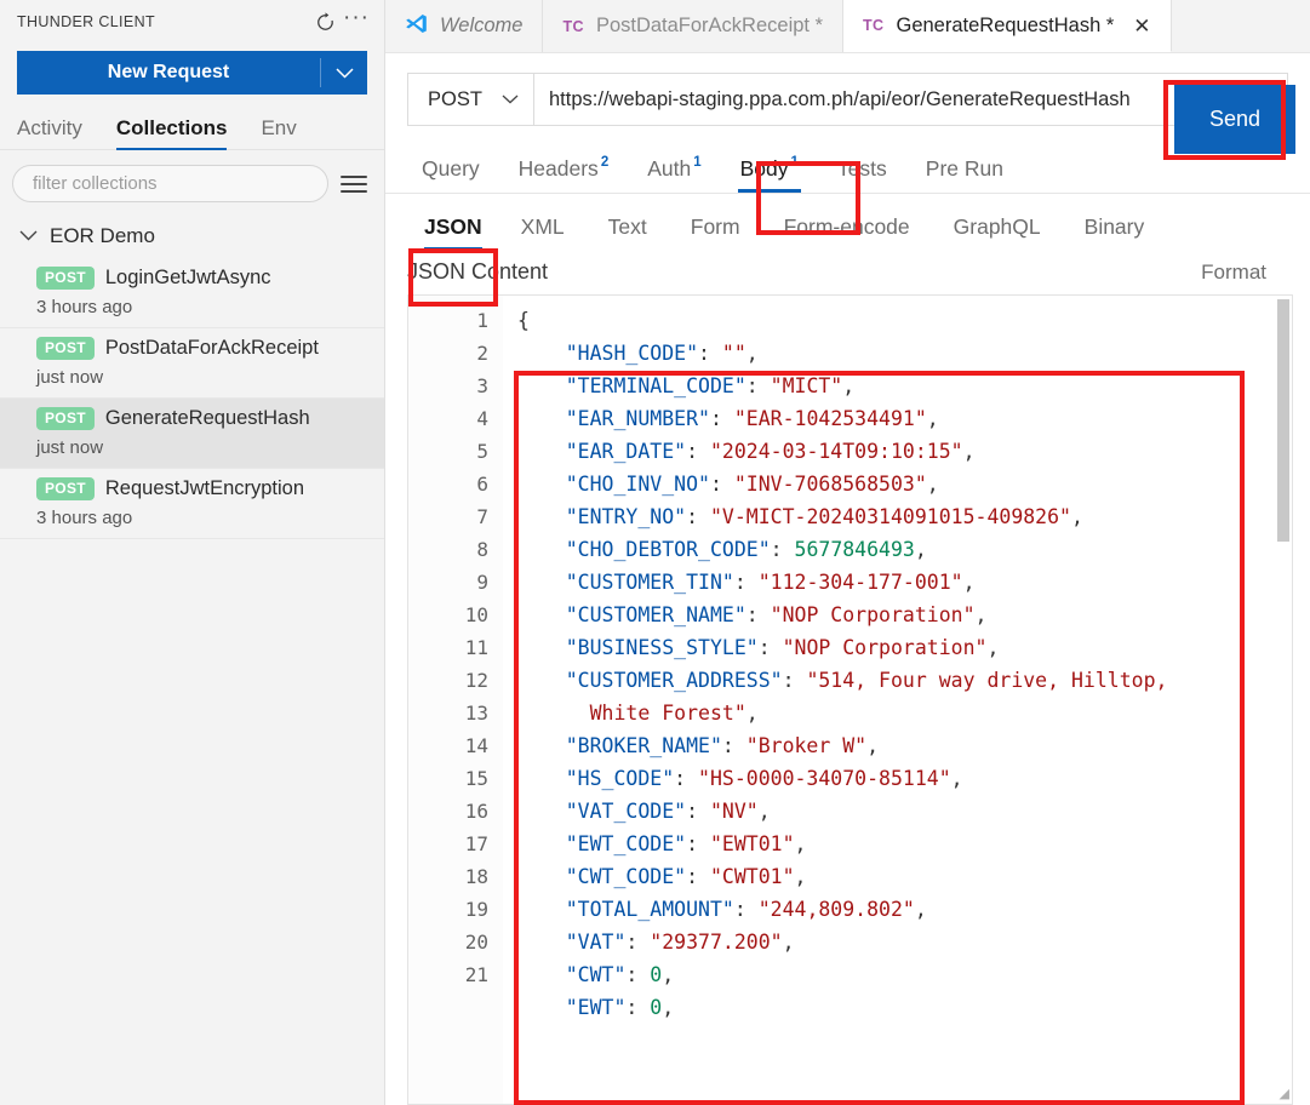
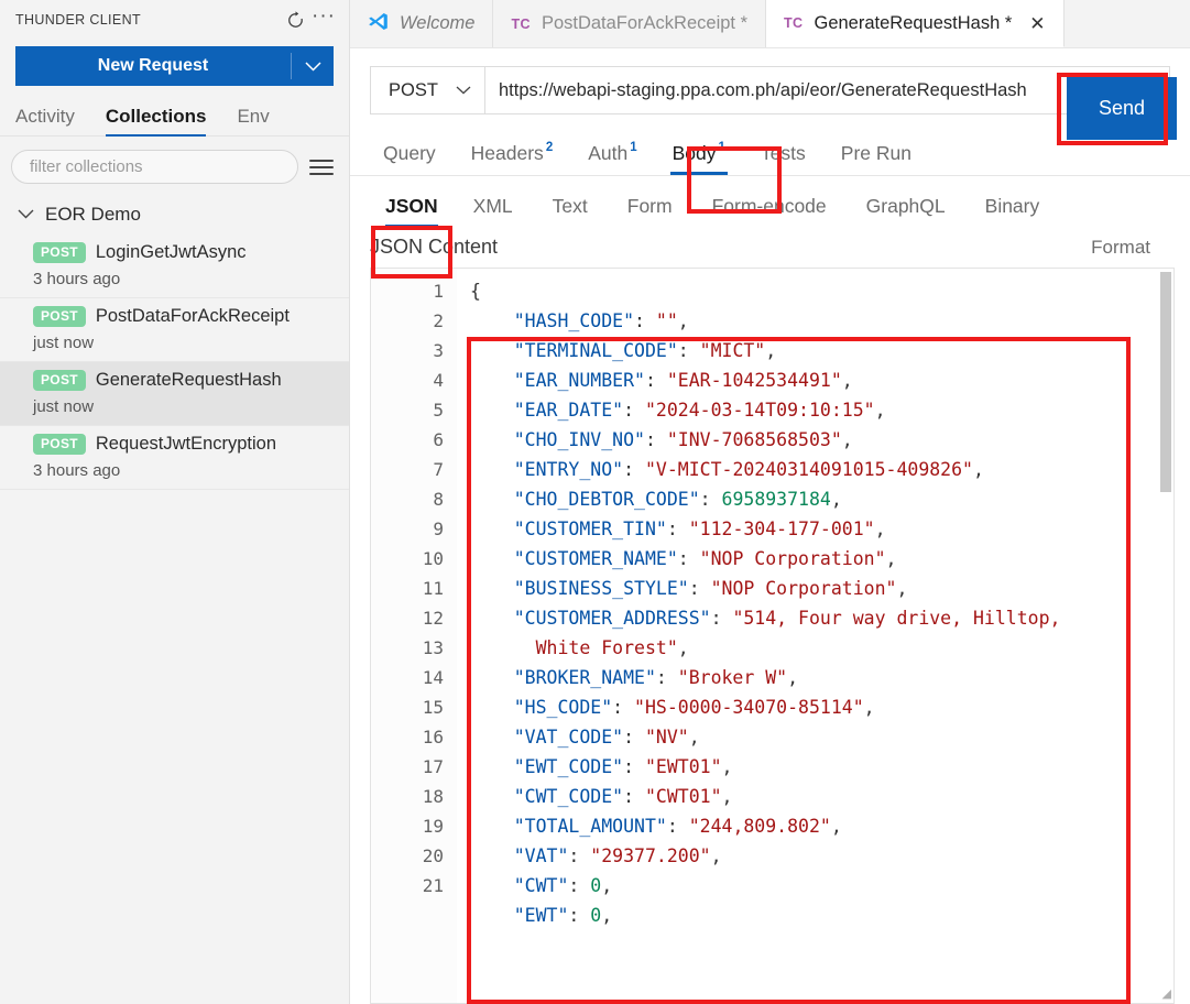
  THUNDER CLIENT
  ···
  New Request
  Activity
  Collections
  Env
  filter collections
  EOR Demo
  POST
  LoginGetJwtAsync
  3 hours ago
  POST
  PostDataForAckReceipt
  just now
  POST
  GenerateRequestHash
  just now
  POST
  RequestJwtEncryption
  3 hours ago
  Welcome
  TC
  PostDataForAckReceipt *
  TC
  GenerateRequestHash *
  ✕
  POST
  https://webapi-staging.ppa.com.ph/api/eor/GenerateRequestHash
  Query
  Headers
  2
  Auth
  1
  Body
  1
  Tests
  Pre Run
  JSON
  XML
  Text
  Form
  Form-encode
  GraphQL
  Binary
  JSON Content
  Format
  1
  2
  3
  4
  5
  6
  7
  8
  9
  10
  11
  12
  13
  14
  15
  16
  17
  18
  19
  20
  21
  {
  "HASH_CODE": "",
  "TERMINAL_CODE": "MICT",
  "EAR_NUMBER": "EAR-1042534491",
  "EAR_DATE": "2024-03-14T09:10:15",
  "CHO_INV_NO": "INV-7068568503",
  "ENTRY_NO": "V-MICT-20240314091015-409826",
- "CHO_DEBTOR_CODE": 5677846493,
+ "CHO_DEBTOR_CODE": 6958937184,
  "CUSTOMER_TIN": "112-304-177-001",
  "CUSTOMER_NAME": "NOP Corporation",
  "BUSINESS_STYLE": "NOP Corporation",
  "CUSTOMER_ADDRESS": "514, Four way drive, Hilltop,
  White Forest",
  "BROKER_NAME": "Broker W",
  "HS_CODE": "HS-0000-34070-85114",
  "VAT_CODE": "NV",
  "EWT_CODE": "EWT01",
  "CWT_CODE": "CWT01",
  "TOTAL_AMOUNT": "244,809.802",
  "VAT": "29377.200",
  "CWT": 0,
  "EWT": 0,
  ◢
  Send
